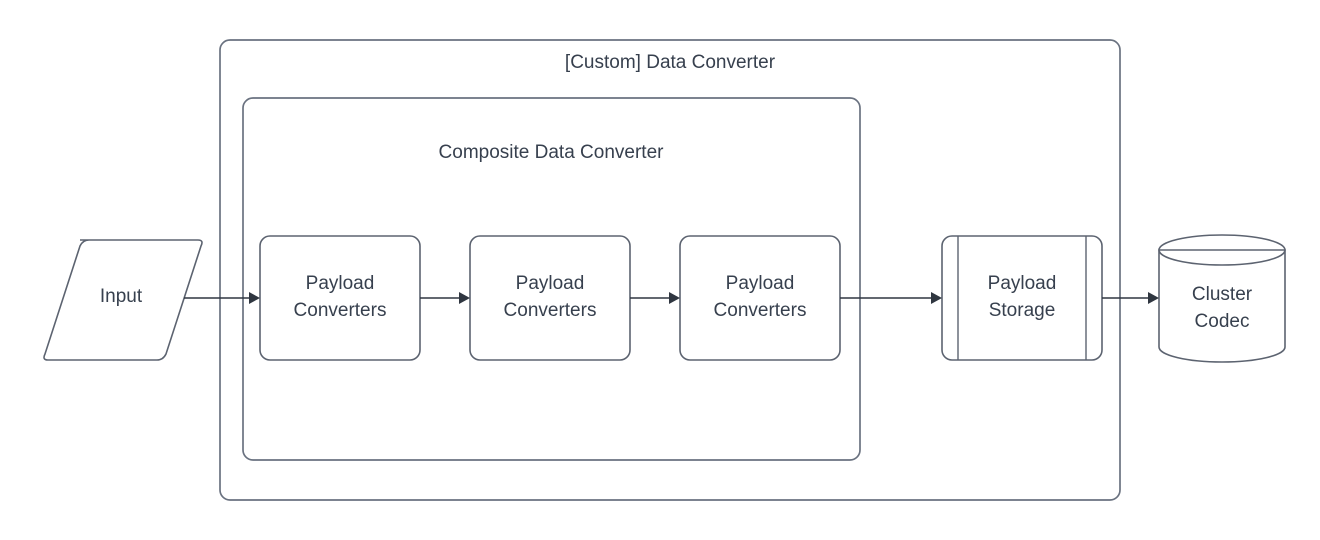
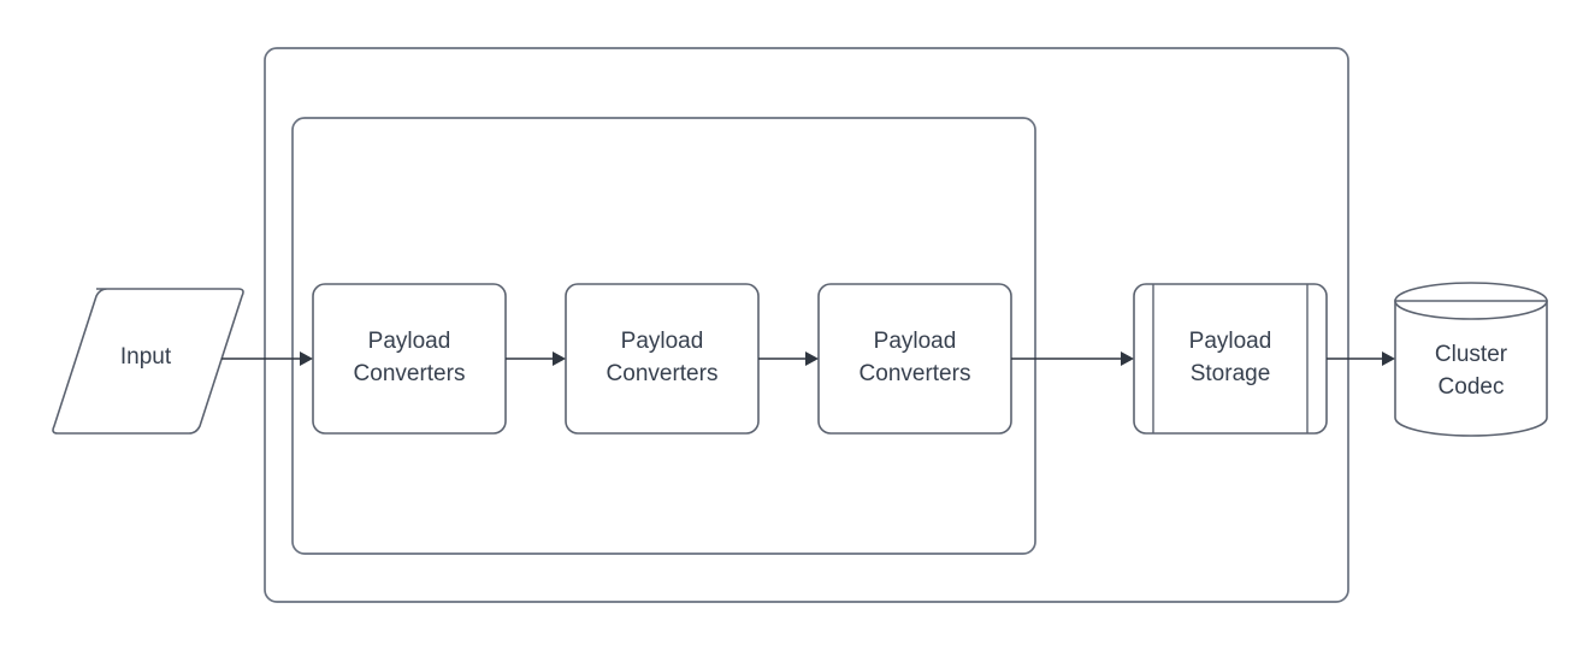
- [Custom] Data Converter
- Composite Data Converter
  Input
  Payload
  Converters
  Payload
  Converters
  Payload
  Converters
  Payload
  Storage
  Cluster
  Codec
